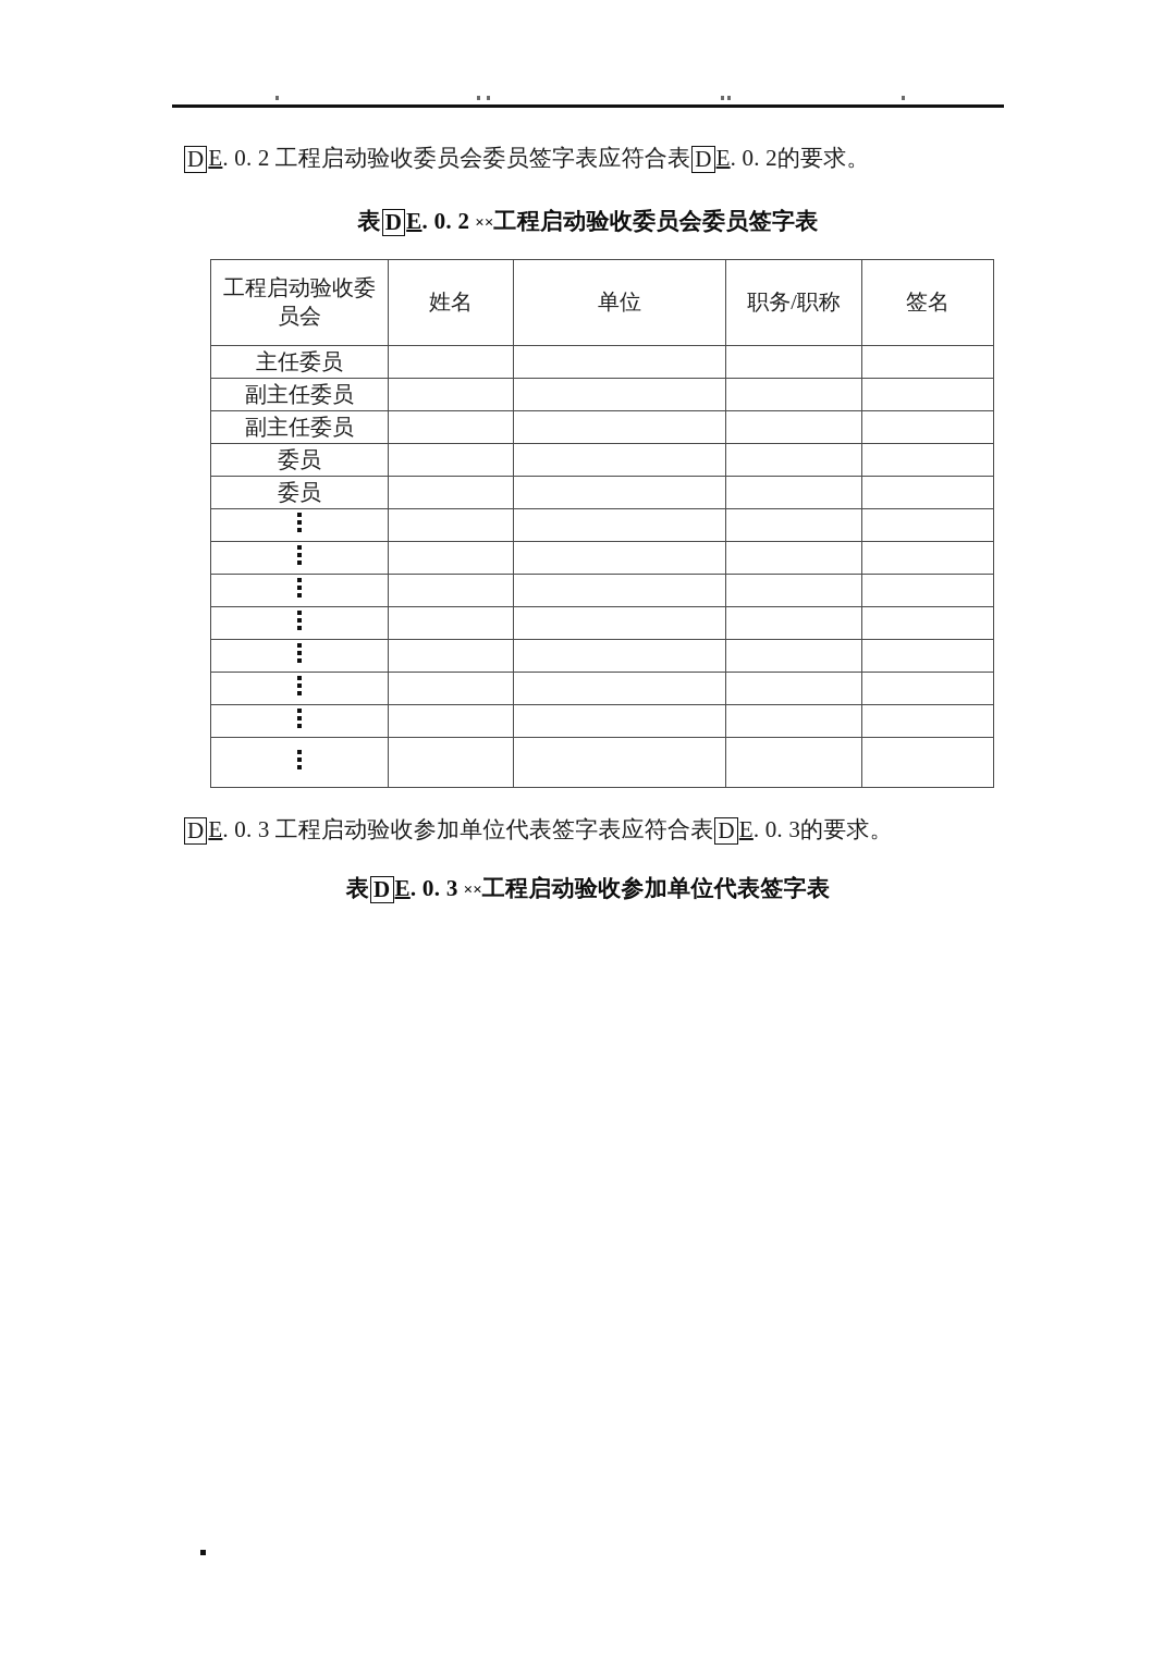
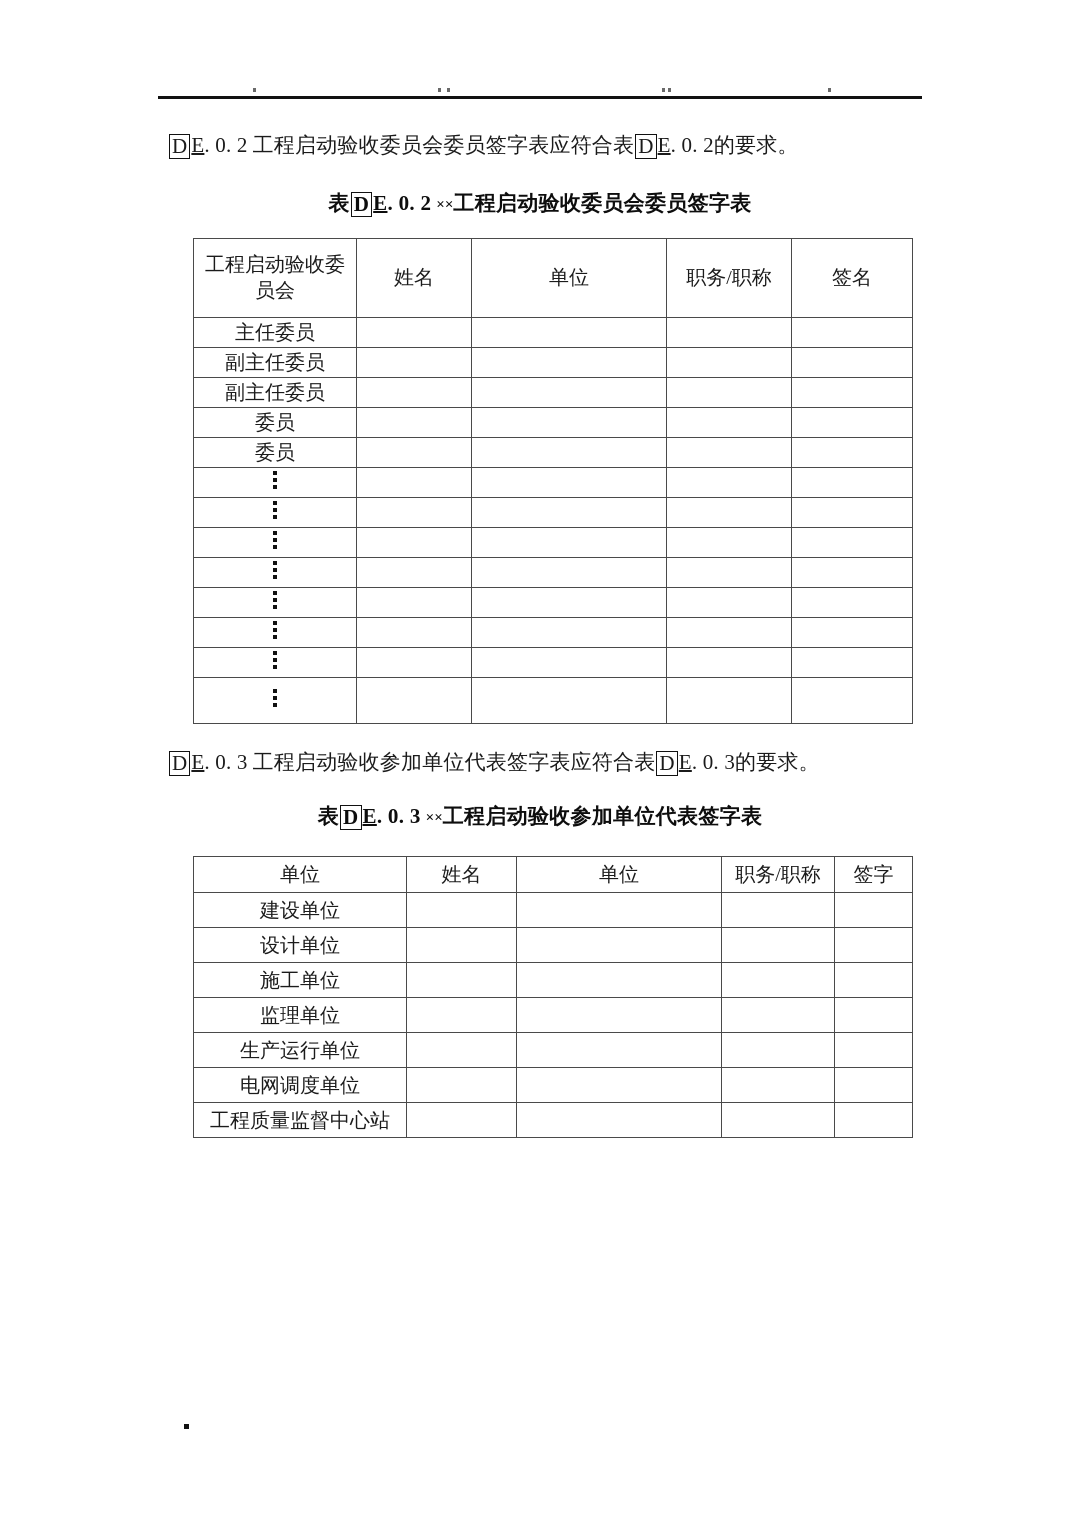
  D E. 0. 2 工程启动验收委员会委员签字表应符合表 D E. 0. 2的要求。
  表 D E. 0. 2 ××工程启动验收委员会委员签字表
  工程启动验收委员会	姓名	单位	职务/职称	签名
  主任委员
  副主任委员
  副主任委员
  委员
  委员
  D E. 0. 3 工程启动验收参加单位代表签字表应符合表 D E. 0. 3的要求。
  表 D E. 0. 3 ××工程启动验收参加单位代表签字表
+ 单位	姓名	单位	职务/职称	签字
+ 建设单位
+ 设计单位
+ 施工单位
+ 监理单位
+ 生产运行单位
+ 电网调度单位
+ 工程质量监督中心站
